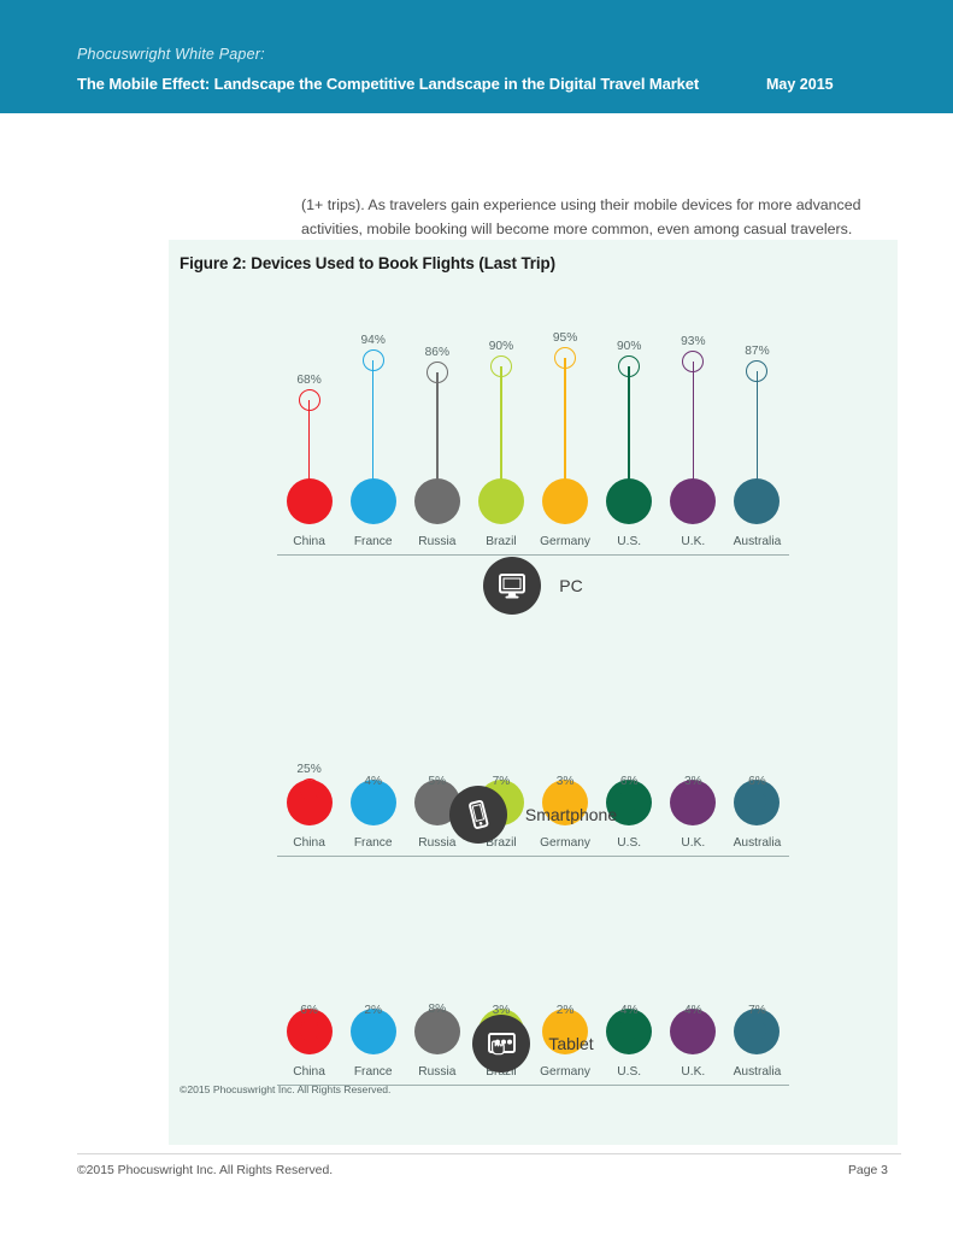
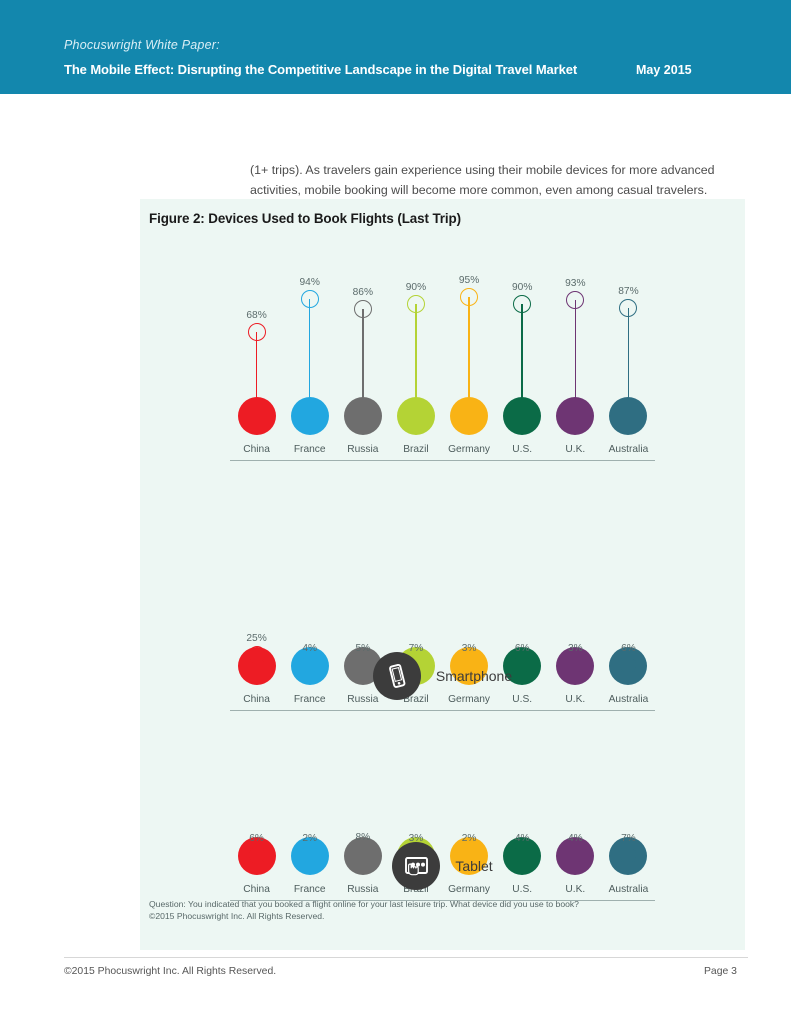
  Phocuswright White Paper:
- The Mobile Effect: Landscape the Competitive Landscape in the Digital Travel Market
+ The Mobile Effect: Disrupting the Competitive Landscape in the Digital Travel Market
  May 2015
  (1+ trips). As travelers gain experience using their mobile devices for more advanced activities, mobile booking will become more common, even among casual travelers.
  Figure 2: Devices Used to Book Flights (Last Trip)
  68%
  China
  94%
  France
  86%
  Russia
  90%
  Brazil
  95%
  Germany
  90%
  U.S.
  93%
  U.K.
  87%
  Australia
  25%
  China
  4%
  France
  5%
  Russia
  7%
  Brazil
  3%
  Germany
  6%
  U.S.
  3%
  U.K.
  6%
  Australia
  6%
  China
  2%
  France
  8%
  Russia
  3%
  2%
  Germany
  4%
  U.S.
  4%
  U.K.
  7%
  Australia
- PC
  Smartphone
  Tablet
+ Question: You indicated that you booked a flight online for your last leisure trip. What device did you use to book?
  ©2015 Phocuswright Inc. All Rights Reserved.
  ©2015 Phocuswright Inc. All Rights Reserved.
  Page 3
